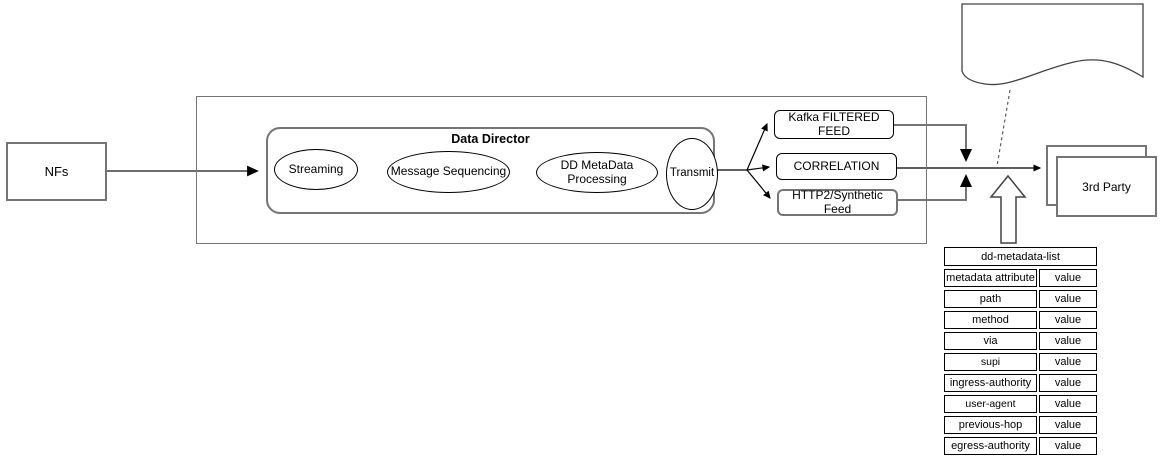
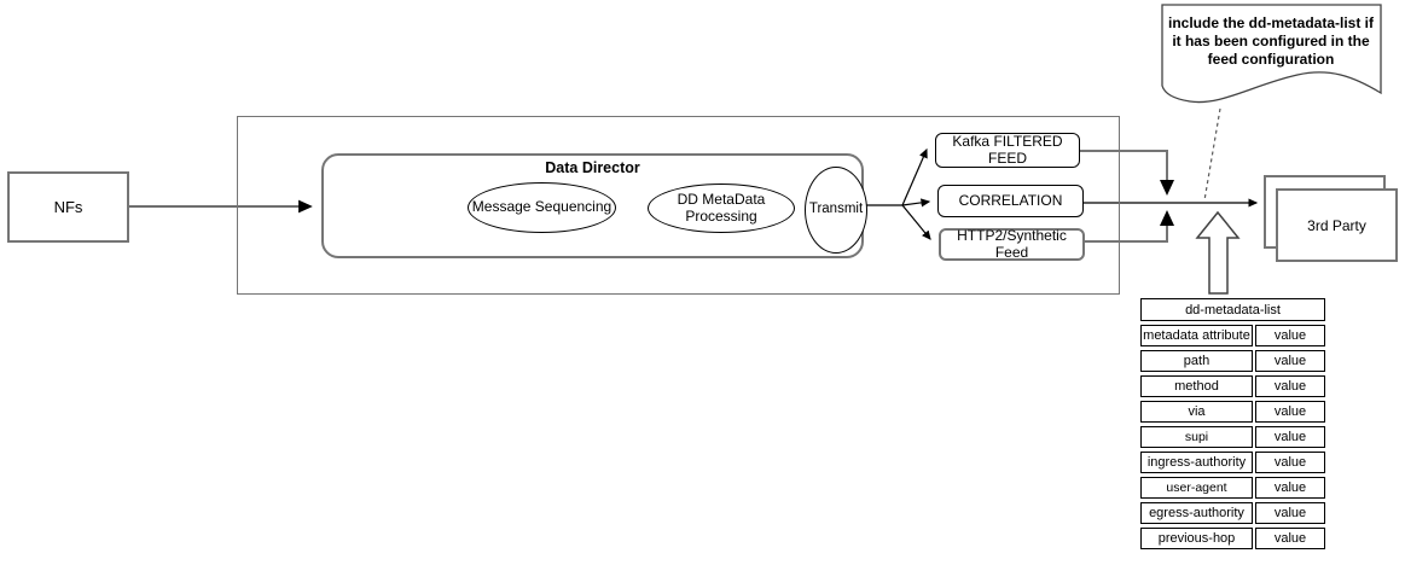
+ include the dd-metadata-list if it has been configured in the feed configuration
  NFs
  Data Director
- Streaming
  Message Sequencing
  DD MetaData Processing
  Transmit
  Kafka FILTERED FEED
  CORRELATION
  HTTP2/Synthetic Feed
  3rd Party
  dd-metadata-list
  metadata attribute
  value
  path
  value
  method
  value
  via
  value
  supi
  value
  ingress-authority
  value
  user-agent
  value
- previous-hop
+ egress-authority
  value
- egress-authority
+ previous-hop
  value
